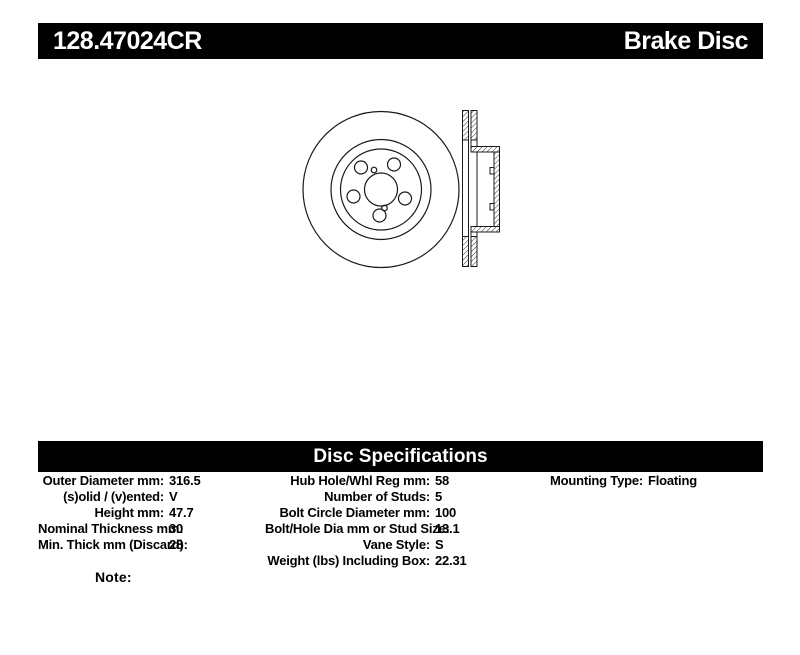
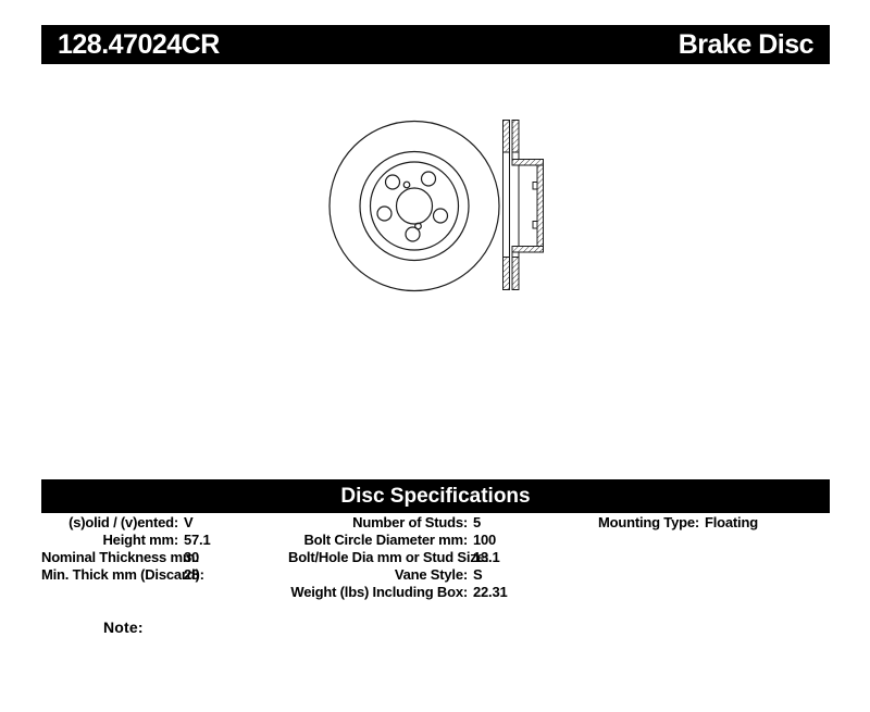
  128.47024CR
  Brake Disc
  Disc Specifications
- Outer Diameter mm:
- 316.5
  (s)olid / (v)ented:
  V
  Height mm:
- 47.7
+ 57.1
  Nominal Thickness m
  30
  Min. Thick mm (Disca:
  28
- Hub Hole/Whl Reg mm:
- 58
  Number of Studs:
  5
  Bolt Circle Diameter mm:
  100
  Bolt/Hole Dia mm or Stud Si
  13.1
  Vane Style:
  S
  Weight (lbs) Including Box:
  22.31
  Mounting Type:
  Floating
  Note:
